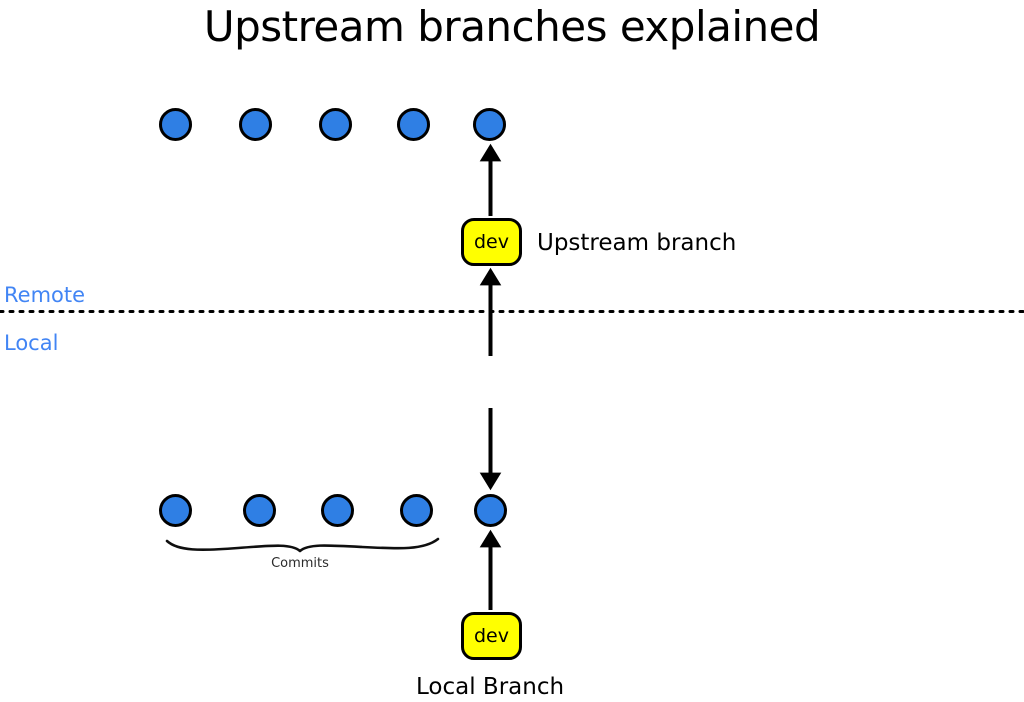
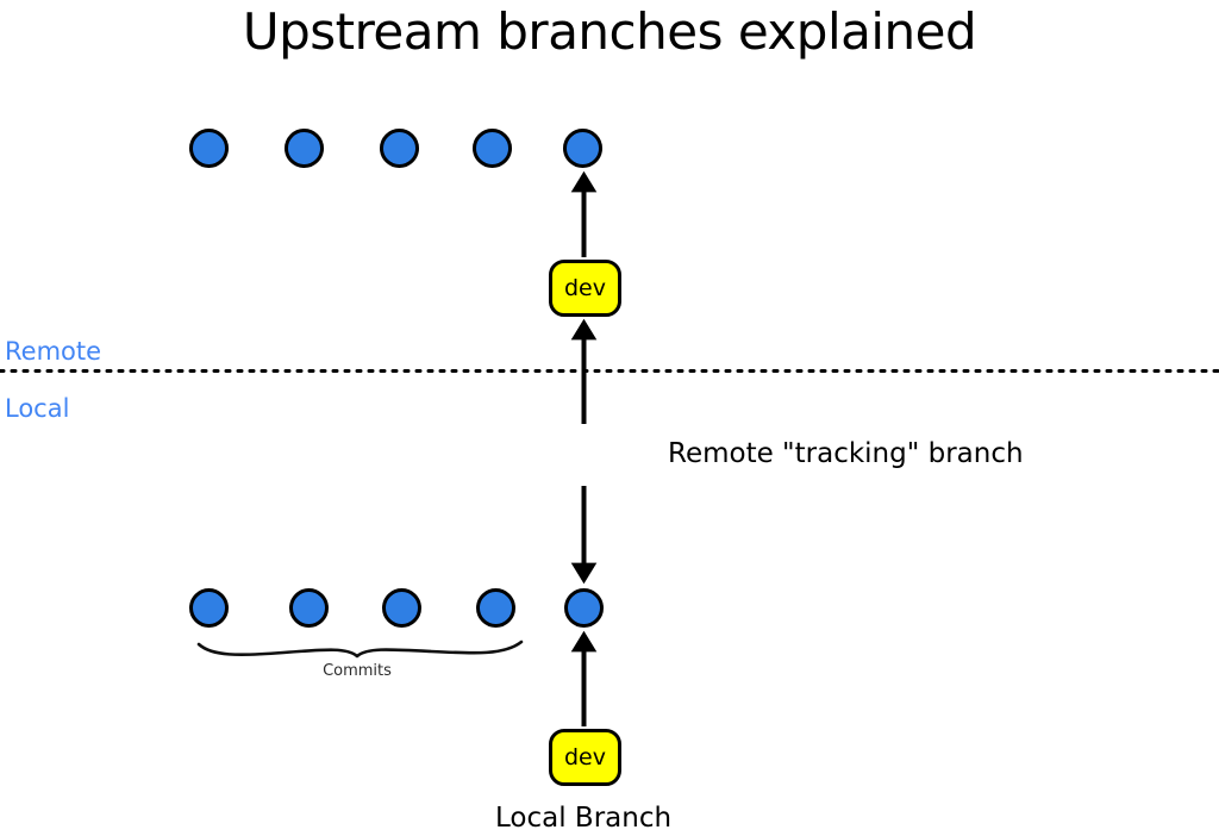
  Upstream branches explained
  dev
- Upstream branch
  Remote
  Local
+ Remote "tracking" branch
  Commits
  dev
  Local Branch
